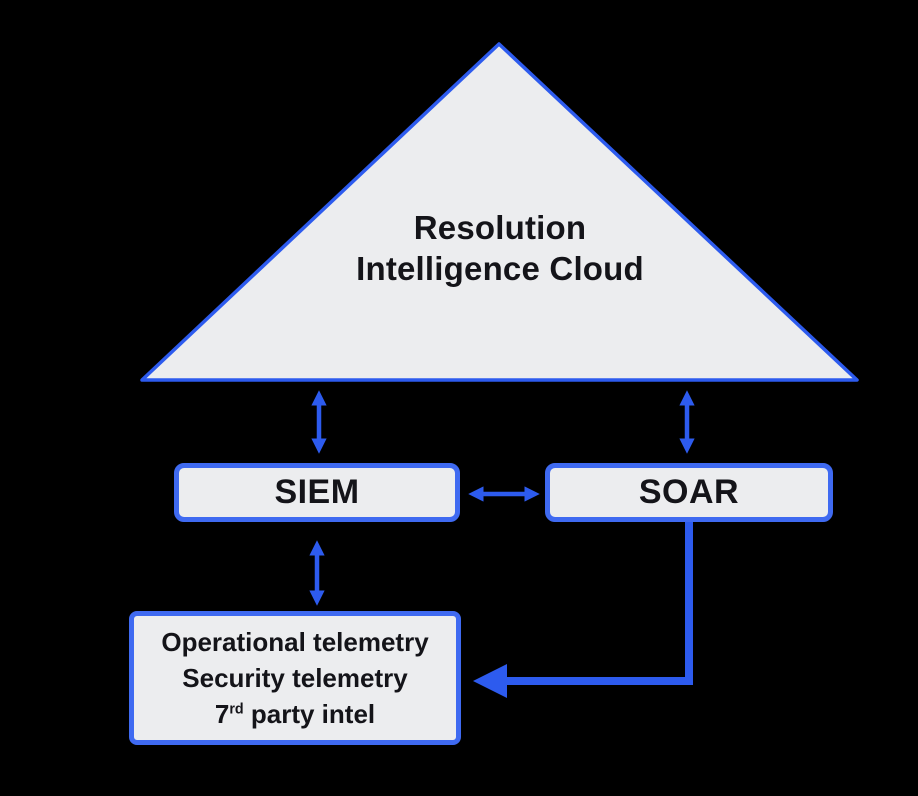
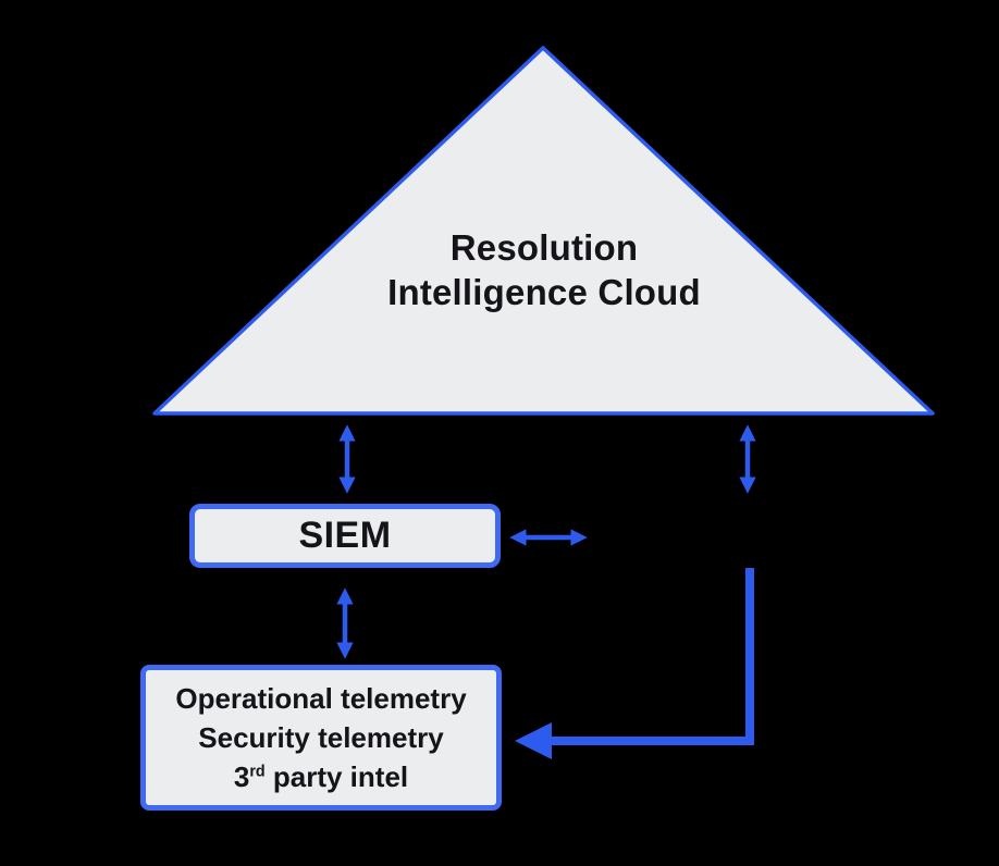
  Resolution
  Intelligence Cloud
  SIEM
- SOAR
  Operational telemetry
  Security telemetry
- 7rd party intel
+ 3rd party intel
